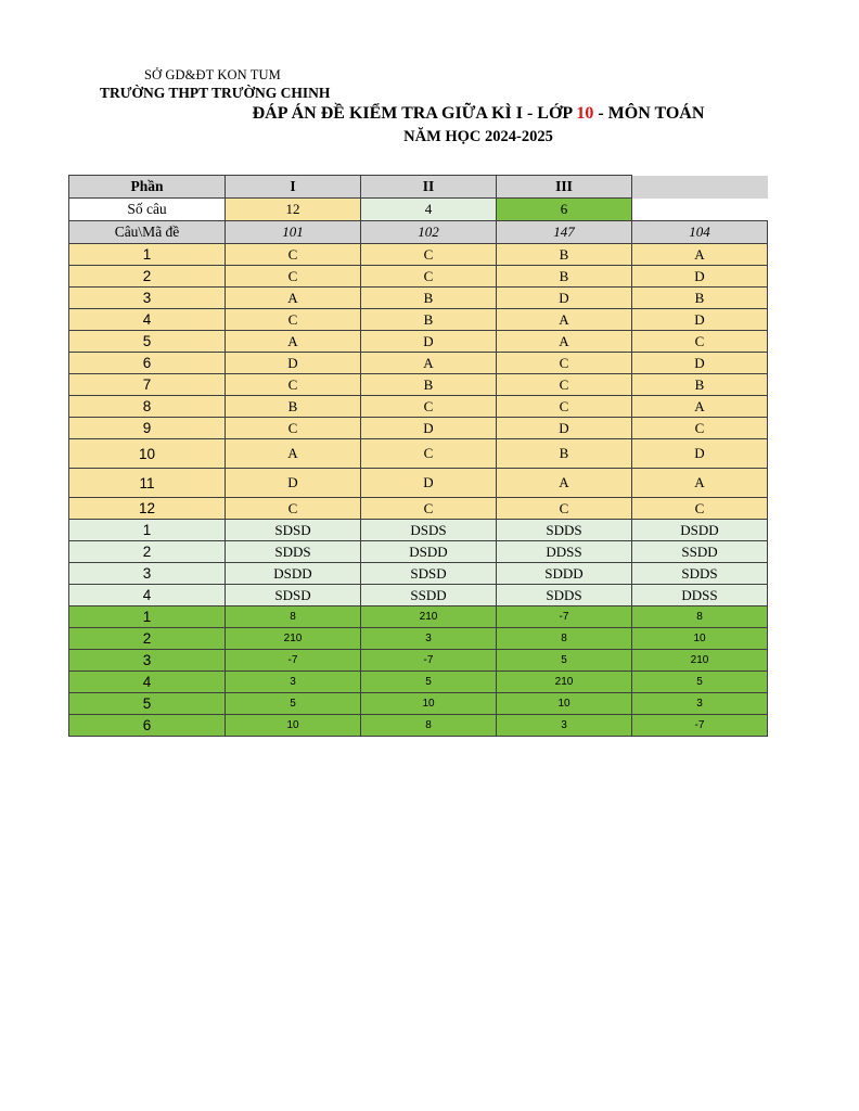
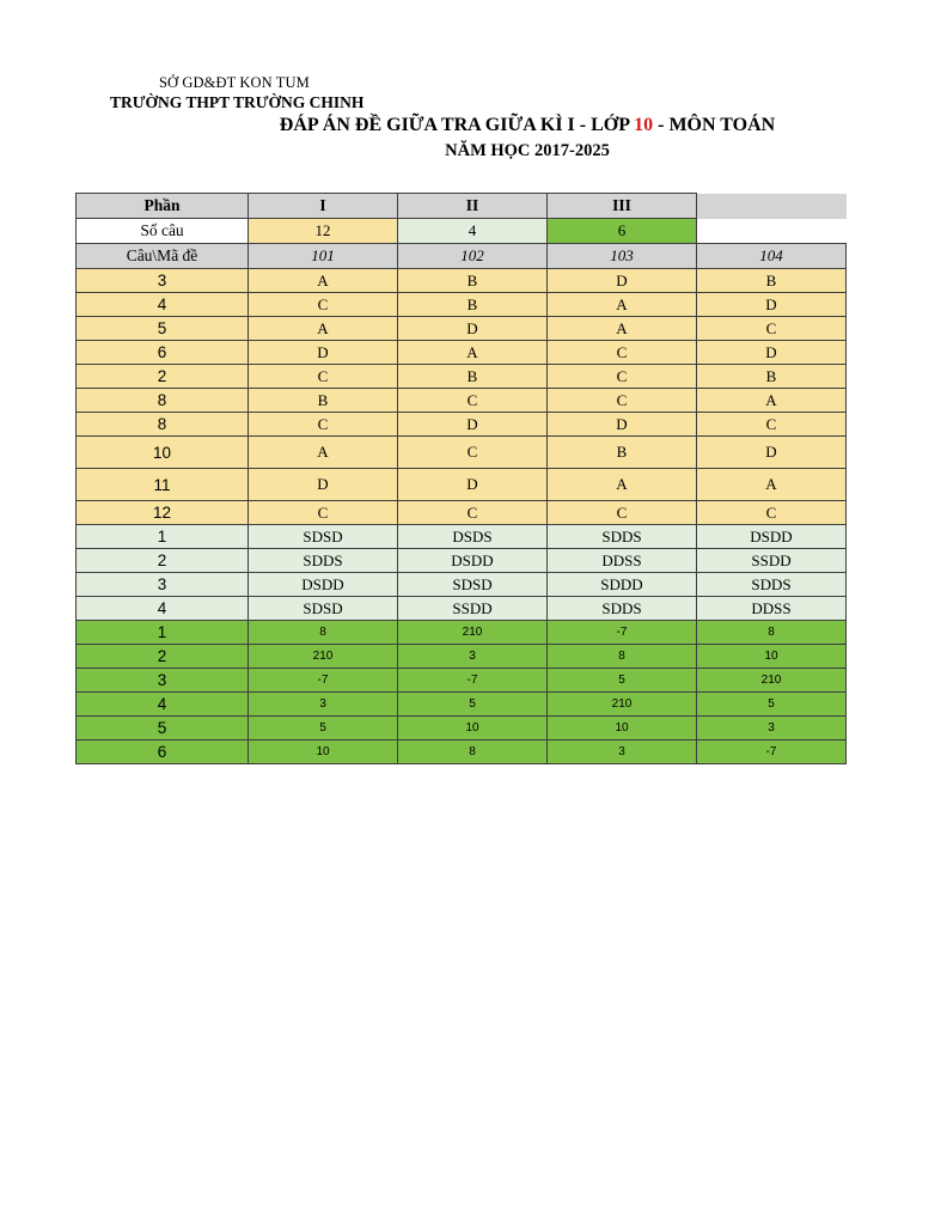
  SỞ GD&ĐT KON TUM
  TRƯỜNG THPT TRƯỜNG CHINH
- ĐÁP ÁN ĐỀ KIỂM TRA GIỮA KÌ I - LỚP 10 - MÔN TOÁN
+ ĐÁP ÁN ĐỀ GIỮA TRA GIỮA KÌ I - LỚP 10 - MÔN TOÁN
- NĂM HỌC 2024-2025
+ NĂM HỌC 2017-2025
  Phần	I	II	III
  Số câu	12	4	6
- Câu\Mã đề	101	102	147	104
+ Câu\Mã đề	101	102	103	104
- 1	C	C	B	A
- 2	C	C	B	D
  3	A	B	D	B
  4	C	B	A	D
  5	A	D	A	C
  6	D	A	C	D
- 7	C	B	C	B
+ 2	C	B	C	B
  8	B	C	C	A
- 9	C	D	D	C
+ 8	C	D	D	C
  10	A	C	B	D
  11	D	D	A	A
  12	C	C	C	C
  1	SDSD	DSDS	SDDS	DSDD
  2	SDDS	DSDD	DDSS	SSDD
  3	DSDD	SDSD	SDDD	SDDS
  4	SDSD	SSDD	SDDS	DDSS
  1	8	210	-7	8
  2	210	3	8	10
  3	-7	-7	5	210
  4	3	5	210	5
  5	5	10	10	3
  6	10	8	3	-7
